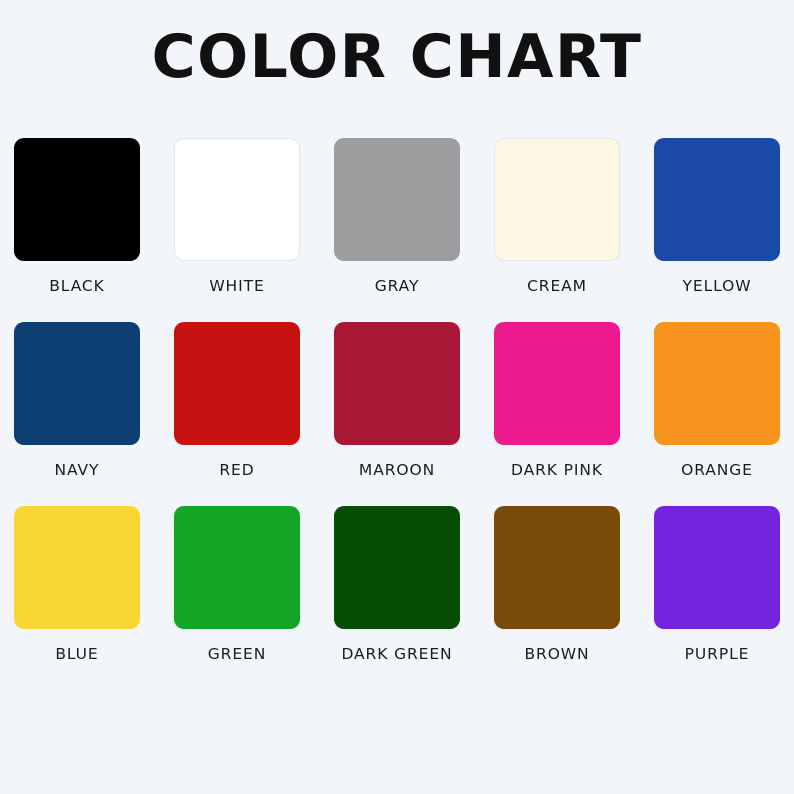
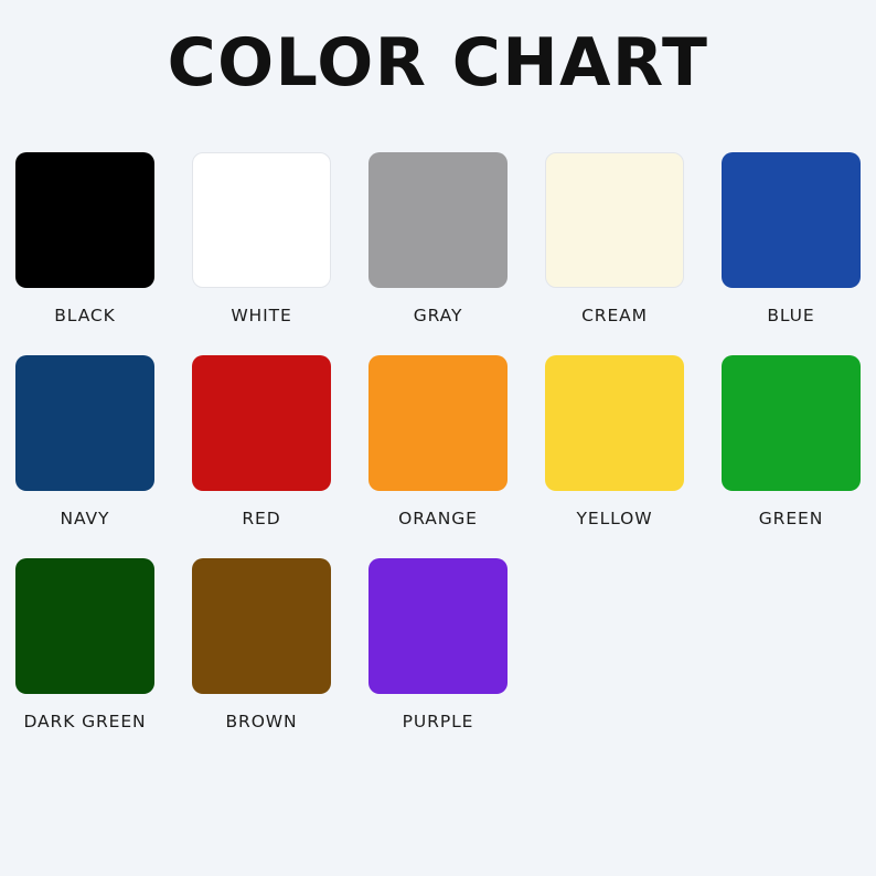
  COLOR CHART
  BLACK
  WHITE
  GRAY
  CREAM
- YELLOW
+ BLUE
  NAVY
  RED
- MAROON
- DARK PINK
  ORANGE
- BLUE
+ YELLOW
  GREEN
  DARK GREEN
  BROWN
  PURPLE
